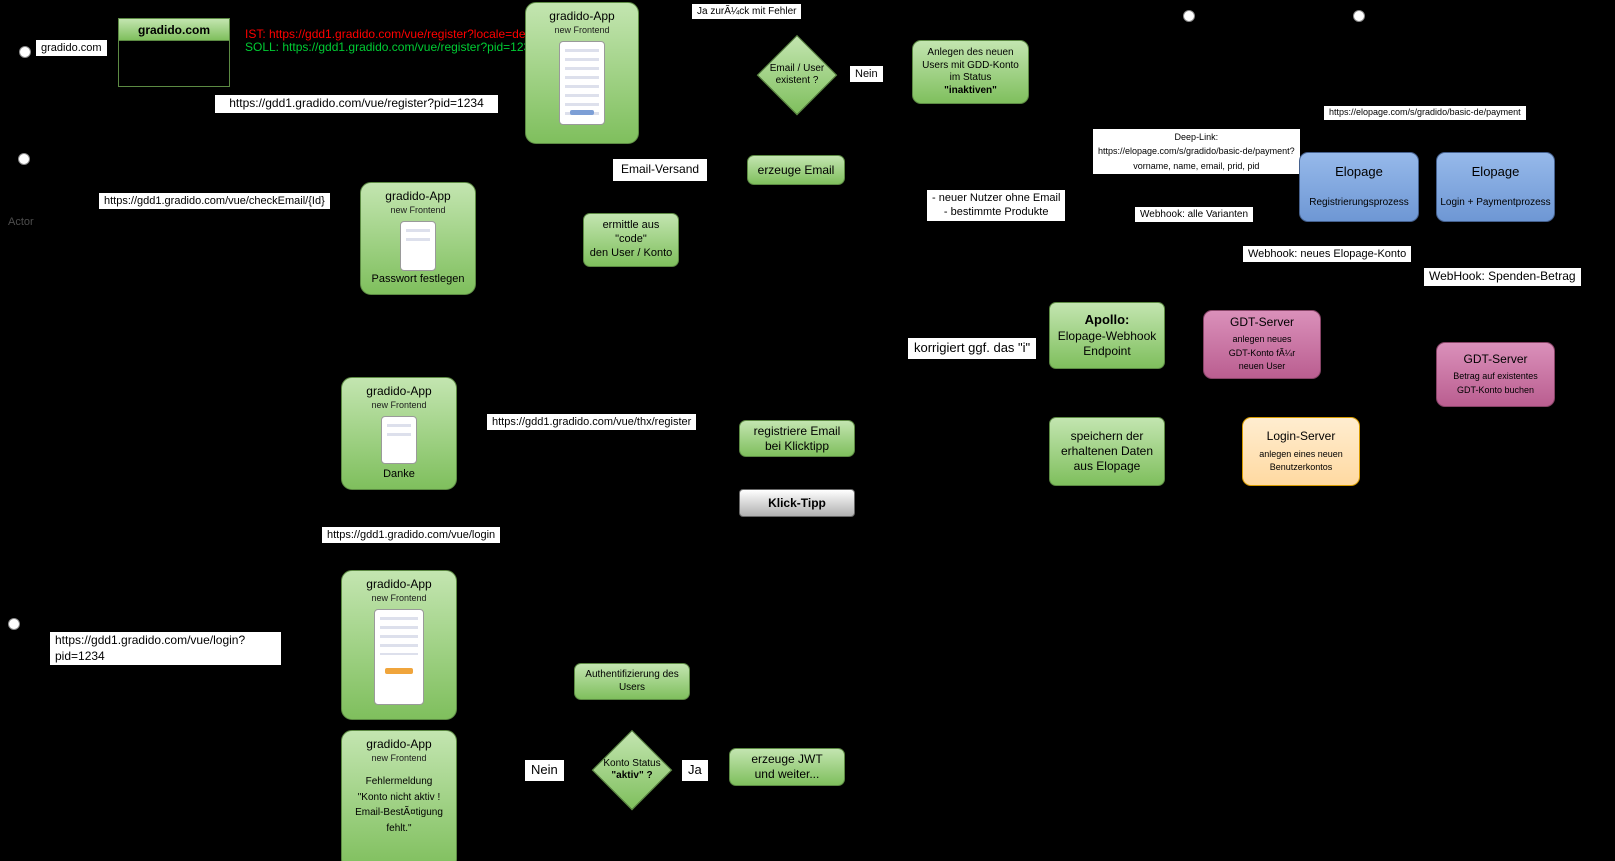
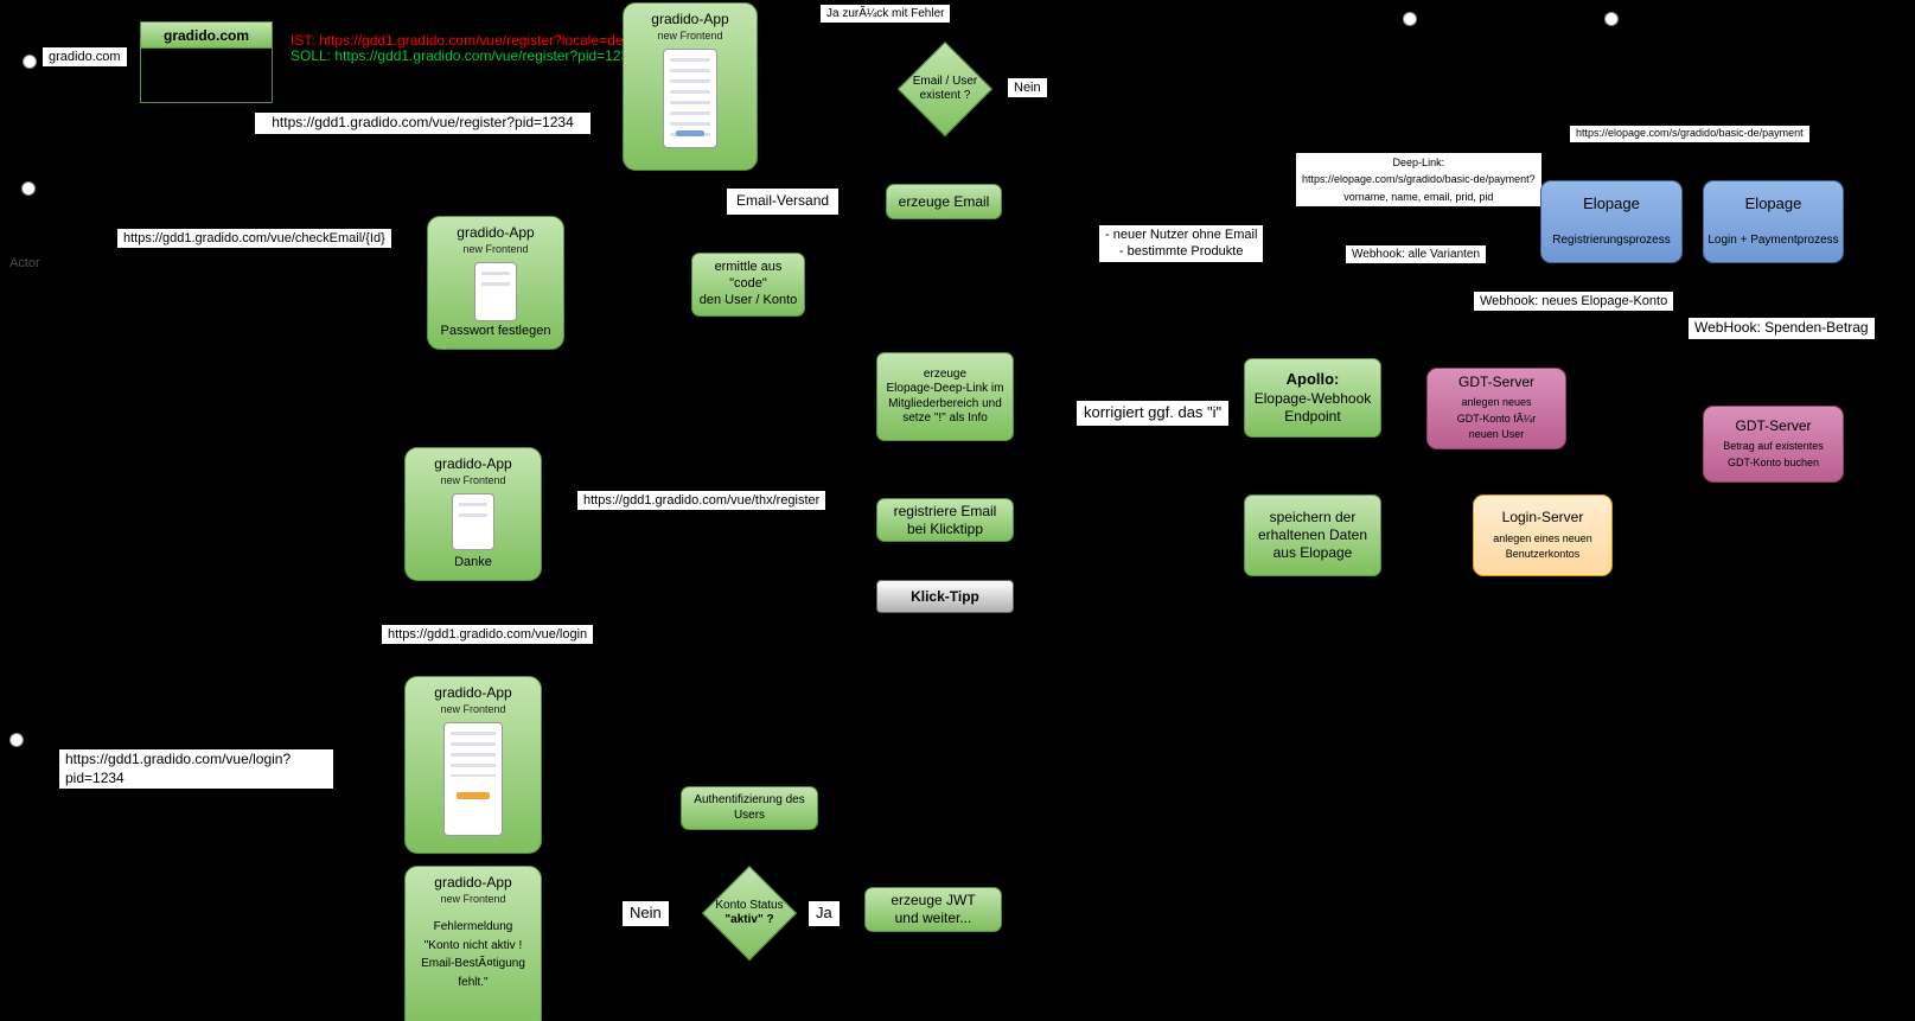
  Actor
  gradido.com
  gradido.com
  IST: https://gdd1.gradido.com/vue/register?locale=de
  SOLL: https://gdd1.gradido.com/vue/register?pid=12
  https://gdd1.gradido.com/vue/register?pid=1234
  https://gdd1.gradido.com/vue/checkEmail/{Id}
  https://gdd1.gradido.com/vue/thx/register
  https://gdd1.gradido.com/vue/login
  https://gdd1.gradido.com/vue/login?pid=1234
  https://elopage.com/s/gradido/basic-de/payment
  gradido-App
  new Frontend
  Ja zurÃ¼ck mit Fehler
  Nein
  Email / User
  existent ?
- Anlegen des neuen
- Users mit GDD-Konto
- im Status
- "inaktiven"
  Email-Versand
  erzeuge Email
  ermittle aus
  "code"
  den User / Konto
  - neuer Nutzer ohne Email
  - bestimmte Produkte
  Deep-Link:
  https://elopage.com/s/gradido/basic-de/payment?
  vorname, name, email, prid, pid
  Webhook: alle Varianten
  Webhook: neues Elopage-Konto
  WebHook: Spenden-Betrag
  Elopage
  Registrierungsprozess
  Elopage
  Login + Paymentprozess
  gradido-App
  new Frontend
  Passwort festlegen
+ erzeuge
+ Elopage-Deep-Link im
+ Mitgliederbereich und
+ setze "!" als Info
  korrigiert ggf. das "i"
  Apollo:
  Elopage-Webhook
  Endpoint
  GDT-Server
  anlegen neues
  GDT-Konto fÃ¼r
  neuen User
  GDT-Server
  Betrag auf existentes
  GDT-Konto buchen
  gradido-App
  new Frontend
  Danke
  registriere Email
  bei Klicktipp
  Klick-Tipp
  speichern der
  erhaltenen Daten
  aus Elopage
  Login-Server
  anlegen eines neuen
  Benutzerkontos
  gradido-App
  new Frontend
  Authentifizierung des
  Users
  Konto Status
  "aktiv" ?
  Nein
  Ja
  erzeuge JWT
  und weiter...
  gradido-App
  new Frontend
  Fehlermeldung
  "Konto nicht aktiv !
  Email-BestÃ¤tigung fehlt."
